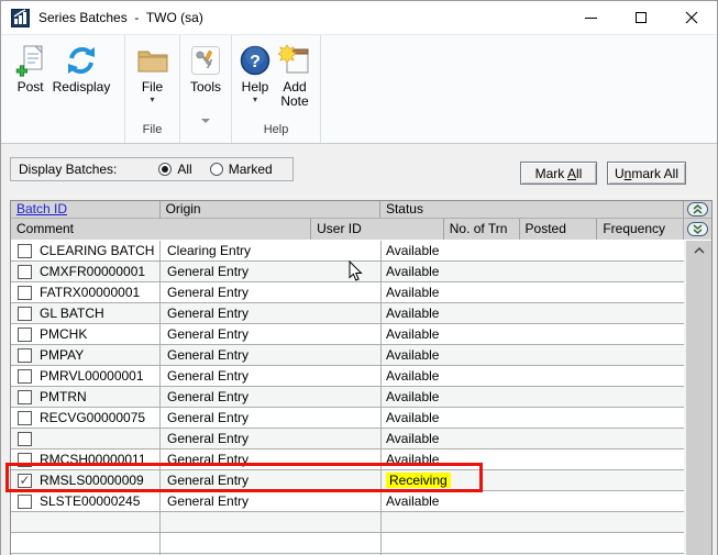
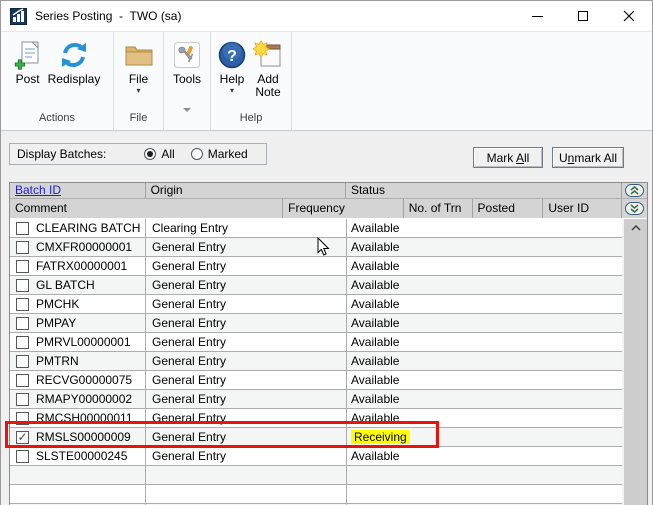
- Series Batches - TWO (sa)
+ Series Posting - TWO (sa)
  Post
  Redisplay
+ Actions
  File
  ▾
  File
  Tools
  ?
  Help
  ▾
  Add Note
  Help
  Display Batches:
  All
  Marked
  Mark All
  Unmark All
  Batch ID
  Origin
  Status
  Comment
- User ID
+ Frequency
  No. of Trn
  Posted
- Frequency
+ User ID
  CLEARING BATCH
  Clearing Entry
  Available
  CMXFR00000001
  General Entry
  Available
  FATRX00000001
  General Entry
  Available
  GL BATCH
  General Entry
  Available
  PMCHK
  General Entry
  Available
  PMPAY
  General Entry
  Available
  PMRVL00000001
  General Entry
  Available
  PMTRN
  General Entry
  Available
  RECVG00000075
  General Entry
  Available
+ RMAPY00000002
  General Entry
  Available
  RMCSH00000011
  General Entry
  Available
  ✓
  RMSLS00000009
  General Entry
  Receiving
  SLSTE00000245
  General Entry
  Available
